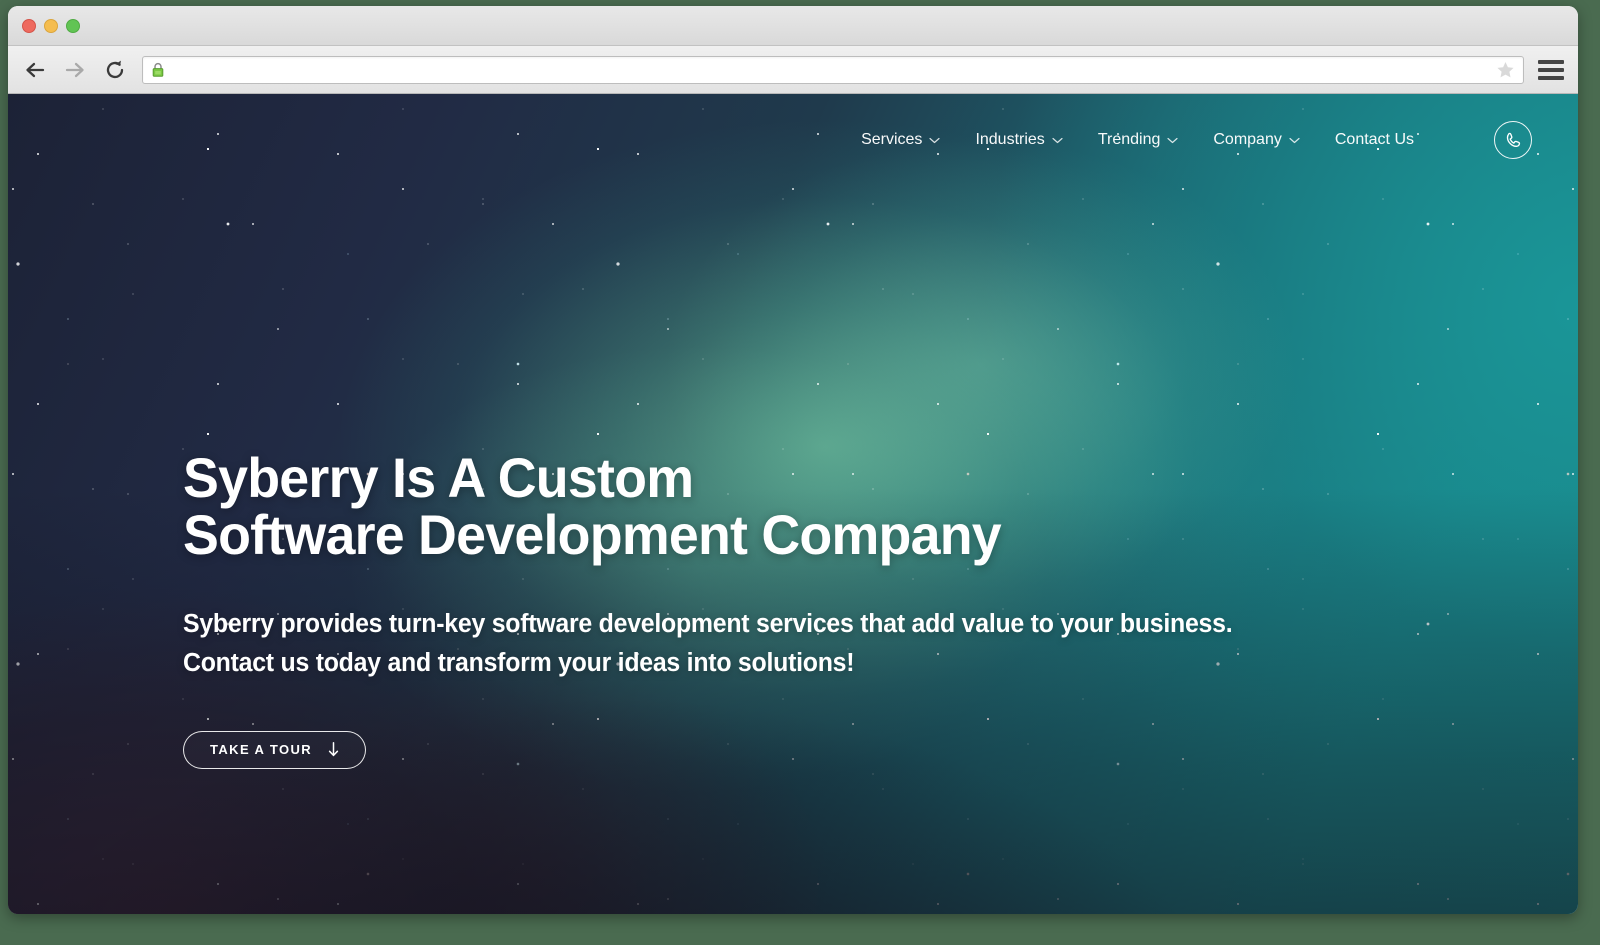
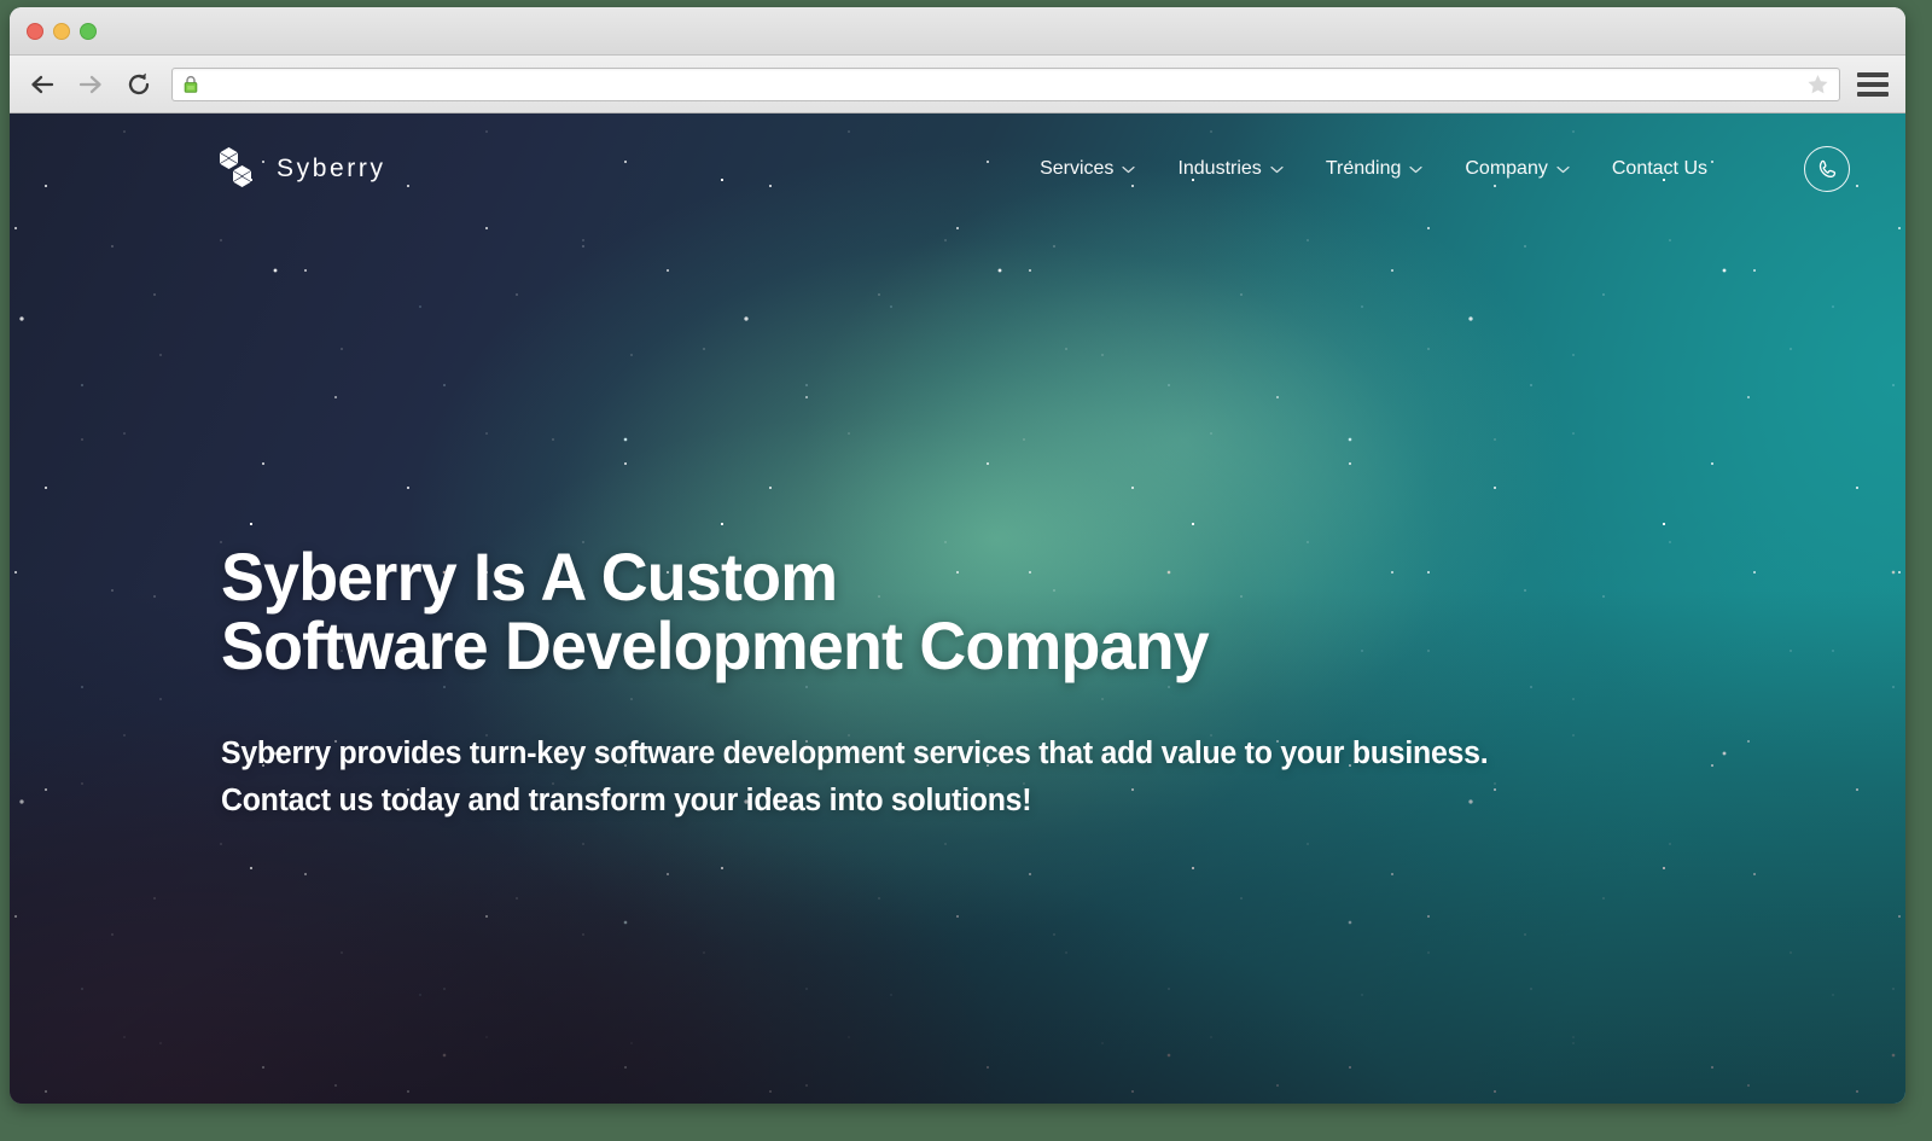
+ Syberry
  Services
  Industries
  Trending
  Company
  Contact Us
  Syberry Is A Custom
  Software Development Company
  Syberry provides turn-key software development services that add value to your business. Contact us today and transform your ideas into solutions!
- TAKE A TOUR
